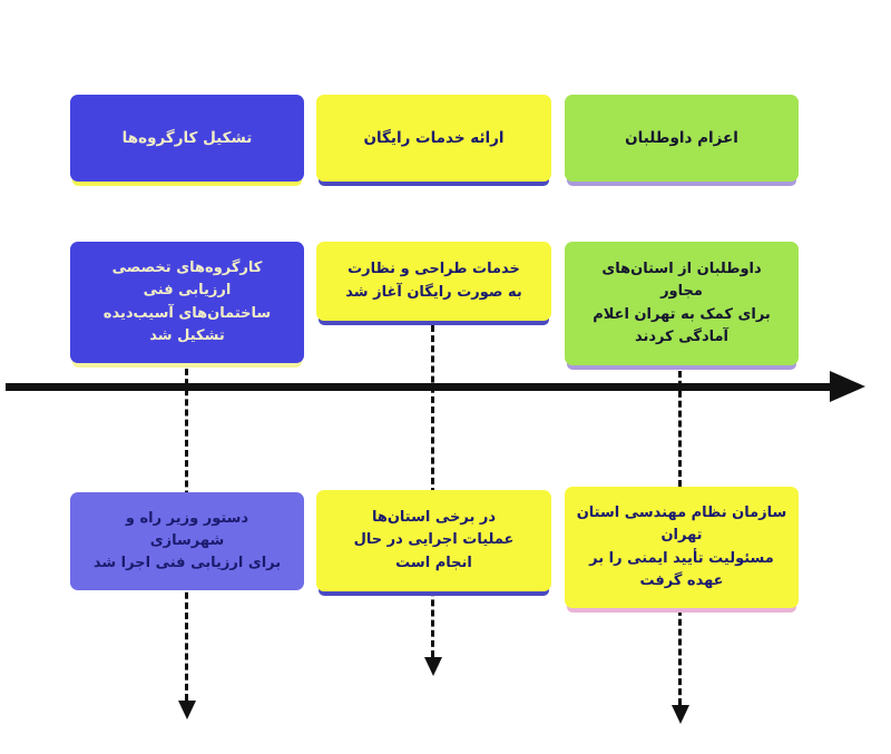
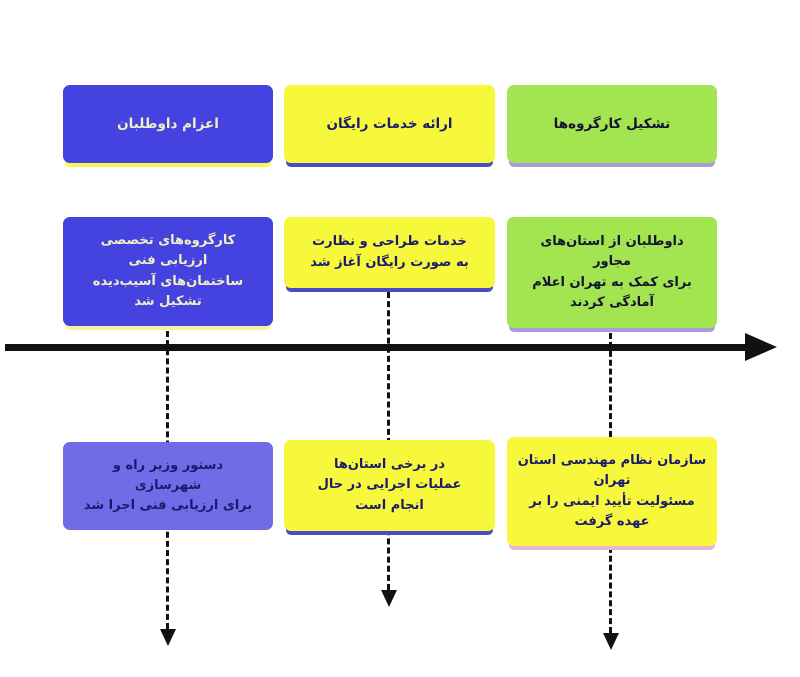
- تشکیل کارگروه‌ها
+ اعزام داوطلبان
  ارائه خدمات رایگان
- اعزام داوطلبان
+ تشکیل کارگروه‌ها
  کارگروه‌های تخصصی
  ارزیابی فنی
  ساختمان‌های آسیب‌دیده
  تشکیل شد
  خدمات طراحی و نظارت
  به صورت رایگان آغاز شد
  داوطلبان از استان‌های
  مجاور
  برای کمک به تهران اعلام
  آمادگی کردند
  دستور وزیر راه و
  شهرسازی
  برای ارزیابی فنی اجرا شد
  در برخی استان‌ها
  عملیات اجرایی در حال
  انجام است
  سازمان نظام مهندسی استان
  تهران
  مسئولیت تأیید ایمنی را بر
  عهده گرفت
